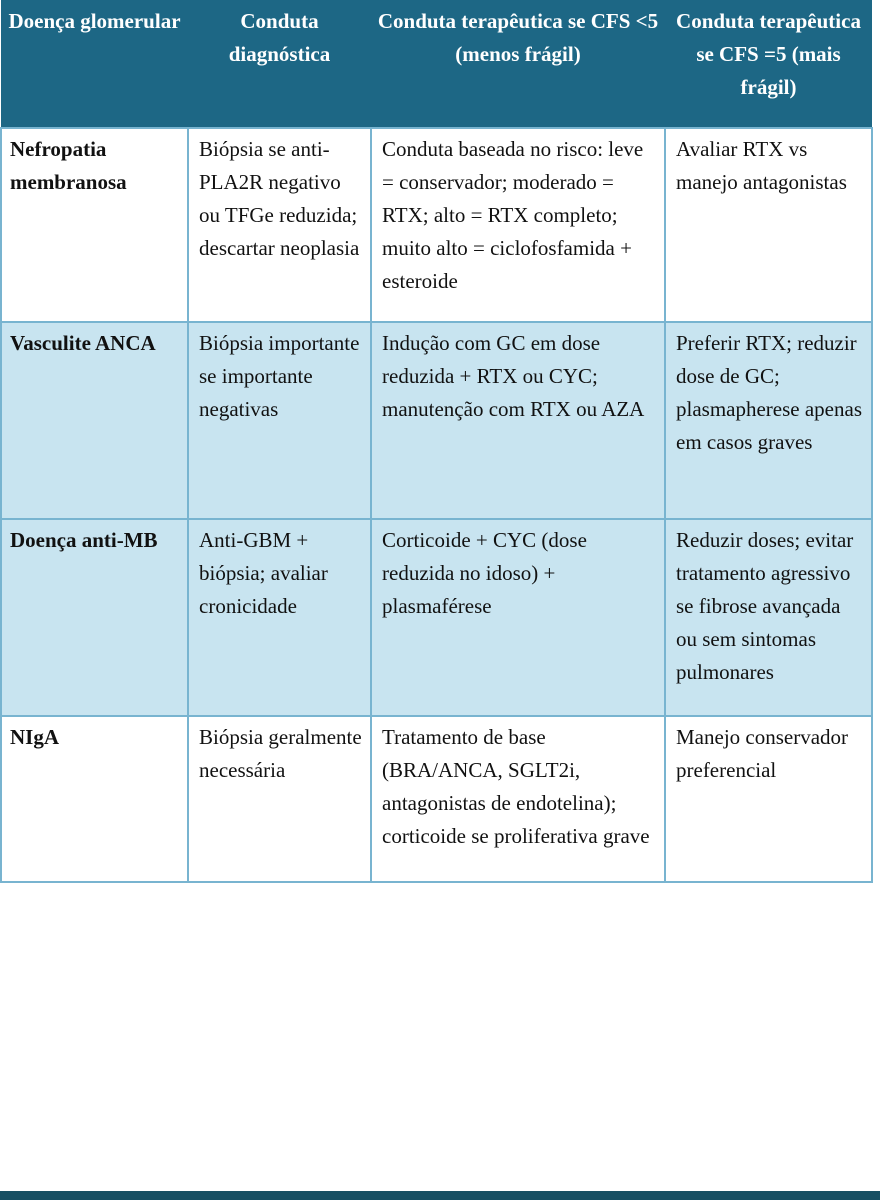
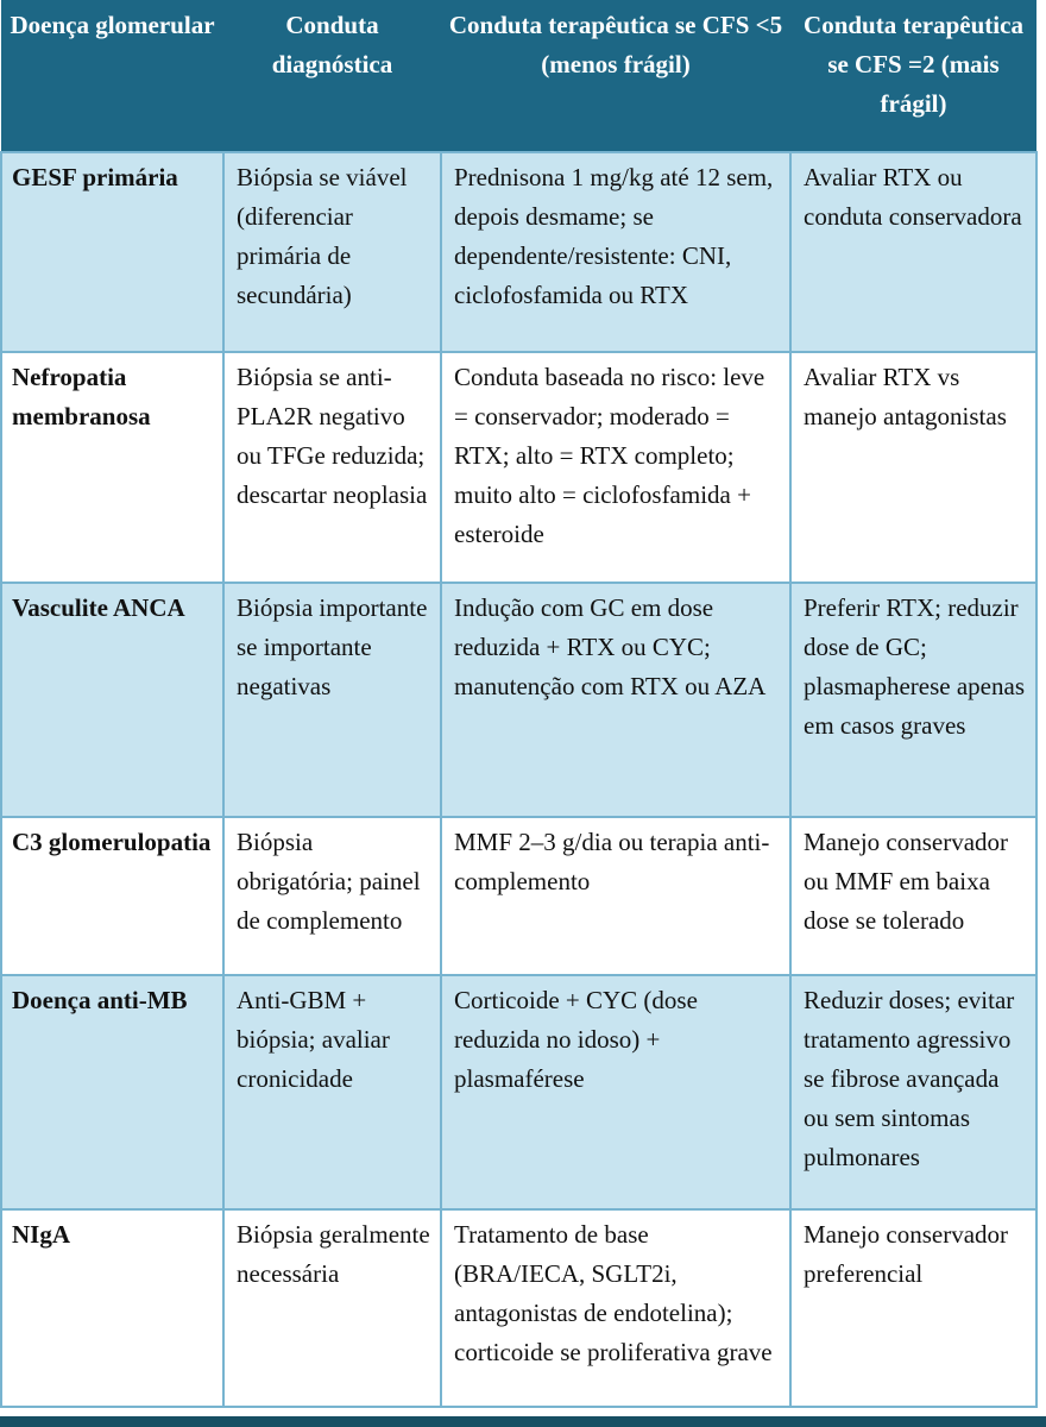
- Doença glomerular	Conduta diagnóstica	Conduta terapêutica se CFS <5 (menos frágil)	Conduta terapêutica se CFS =5 (mais frágil)
+ Doença glomerular	Conduta diagnóstica	Conduta terapêutica se CFS <5 (menos frágil)	Conduta terapêutica se CFS =2 (mais frágil)
+ GESF primária	Biópsia se viável (diferenciar primária de secundária)	Prednisona 1 mg/kg até 12 sem, depois desmame; se dependente/resistente: CNI, ciclofosfamida ou RTX	Avaliar RTX ou conduta conservadora
  Nefropatia membranosa	Biópsia se anti-PLA2R negativo ou TFGe reduzida; descartar neoplasia	Conduta baseada no risco: leve = conservador; moderado = RTX; alto = RTX completo; muito alto = ciclofosfamida + esteroide	Avaliar RTX vs manejo antagonistas
  Vasculite ANCA	Biópsia importante se importante negativas	Indução com GC em dose reduzida + RTX ou CYC; manutenção com RTX ou AZA	Preferir RTX; reduzir dose de GC; plasmapherese apenas em casos graves
+ C3 glomerulopatia	Biópsia obrigatória; painel de complemento	MMF 2–3 g/dia ou terapia anti-complemento	Manejo conservador ou MMF em baixa dose se tolerado
  Doença anti-MB	Anti-GBM + biópsia; avaliar cronicidade	Corticoide + CYC (dose reduzida no idoso) + plasmaférese	Reduzir doses; evitar tratamento agressivo se fibrose avançada ou sem sintomas pulmonares
- NIgA	Biópsia geralmente necessária	Tratamento de base (BRA/ANCA, SGLT2i, antagonistas de endotelina); corticoide se proliferativa grave	Manejo conservador preferencial
+ NIgA	Biópsia geralmente necessária	Tratamento de base (BRA/IECA, SGLT2i, antagonistas de endotelina); corticoide se proliferativa grave	Manejo conservador preferencial
